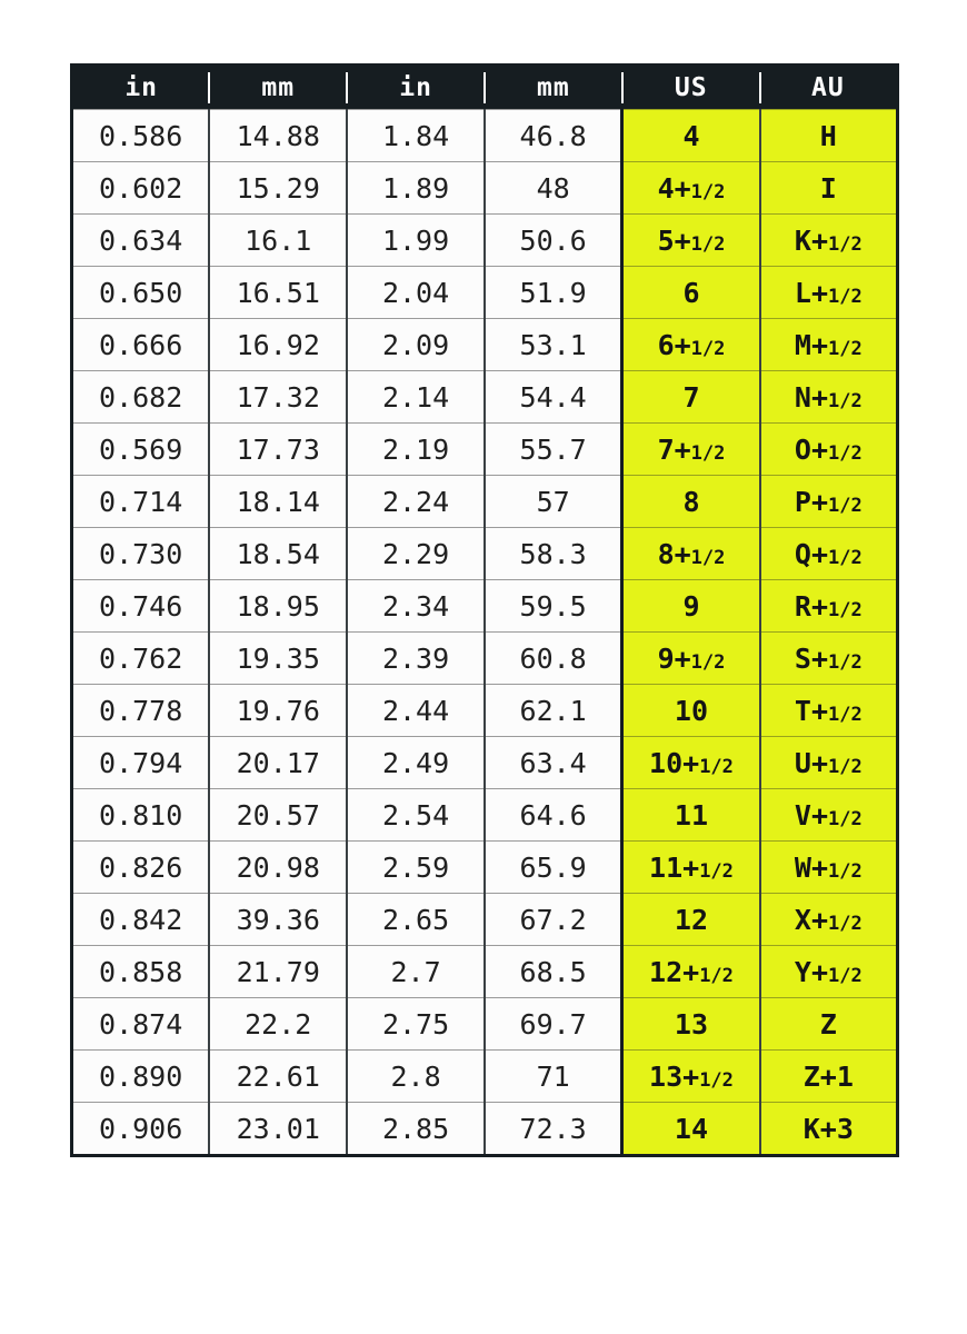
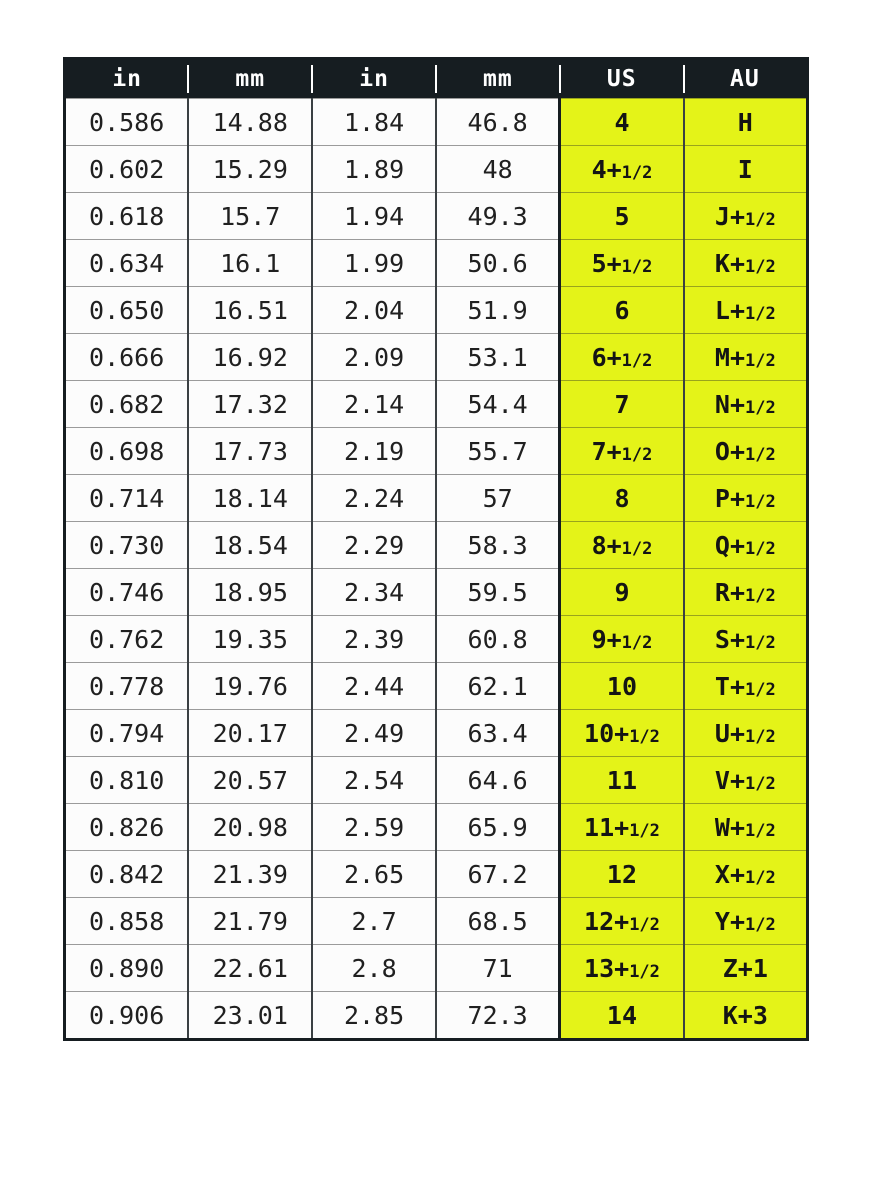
  in	mm	in	mm	US	AU
  0.586	14.88	1.84	46.8	4	H
  0.602	15.29	1.89	48	4+1/2	I
+ 0.618	15.7	1.94	49.3	5	J+1/2
  0.634	16.1	1.99	50.6	5+1/2	K+1/2
  0.650	16.51	2.04	51.9	6	L+1/2
  0.666	16.92	2.09	53.1	6+1/2	M+1/2
  0.682	17.32	2.14	54.4	7	N+1/2
- 0.569	17.73	2.19	55.7	7+1/2	O+1/2
+ 0.698	17.73	2.19	55.7	7+1/2	O+1/2
  0.714	18.14	2.24	57	8	P+1/2
  0.730	18.54	2.29	58.3	8+1/2	Q+1/2
  0.746	18.95	2.34	59.5	9	R+1/2
  0.762	19.35	2.39	60.8	9+1/2	S+1/2
  0.778	19.76	2.44	62.1	10	T+1/2
  0.794	20.17	2.49	63.4	10+1/2	U+1/2
  0.810	20.57	2.54	64.6	11	V+1/2
  0.826	20.98	2.59	65.9	11+1/2	W+1/2
- 0.842	39.36	2.65	67.2	12	X+1/2
+ 0.842	21.39	2.65	67.2	12	X+1/2
  0.858	21.79	2.7	68.5	12+1/2	Y+1/2
- 0.874	22.2	2.75	69.7	13	Z
  0.890	22.61	2.8	71	13+1/2	Z+1
  0.906	23.01	2.85	72.3	14	K+3
